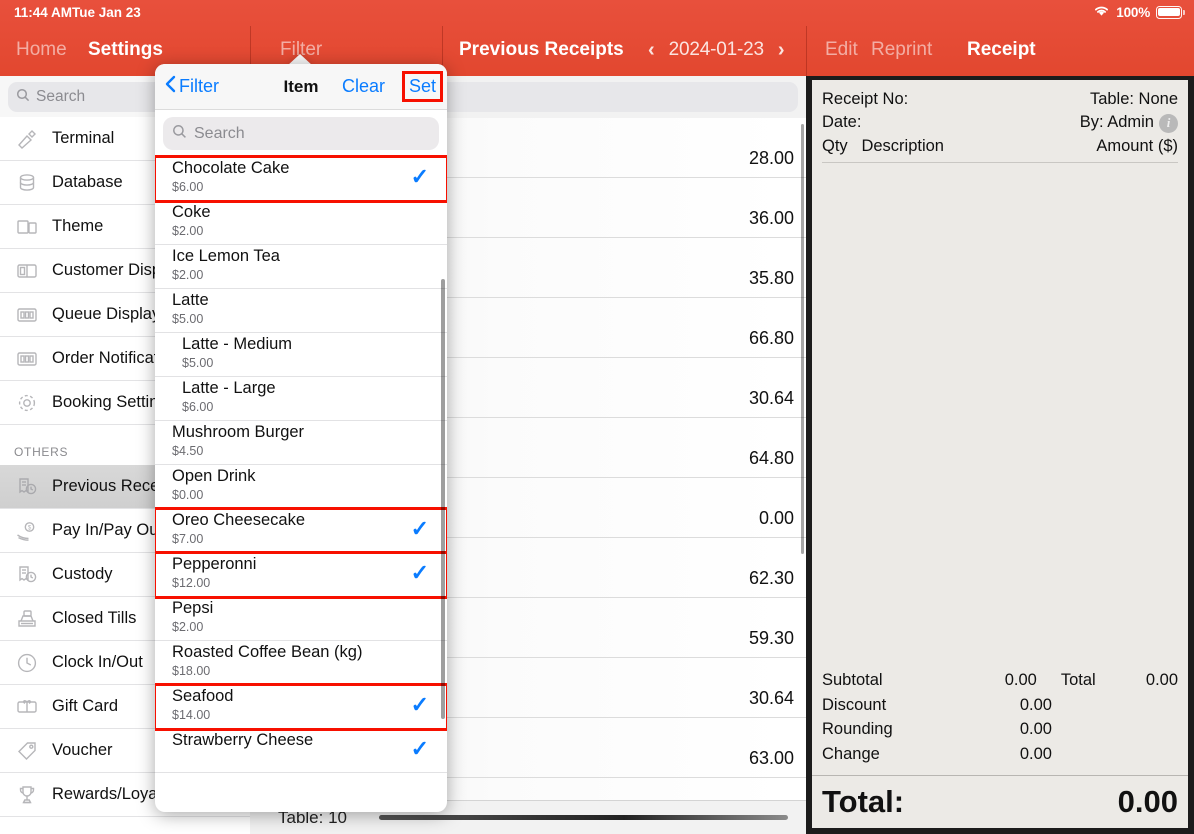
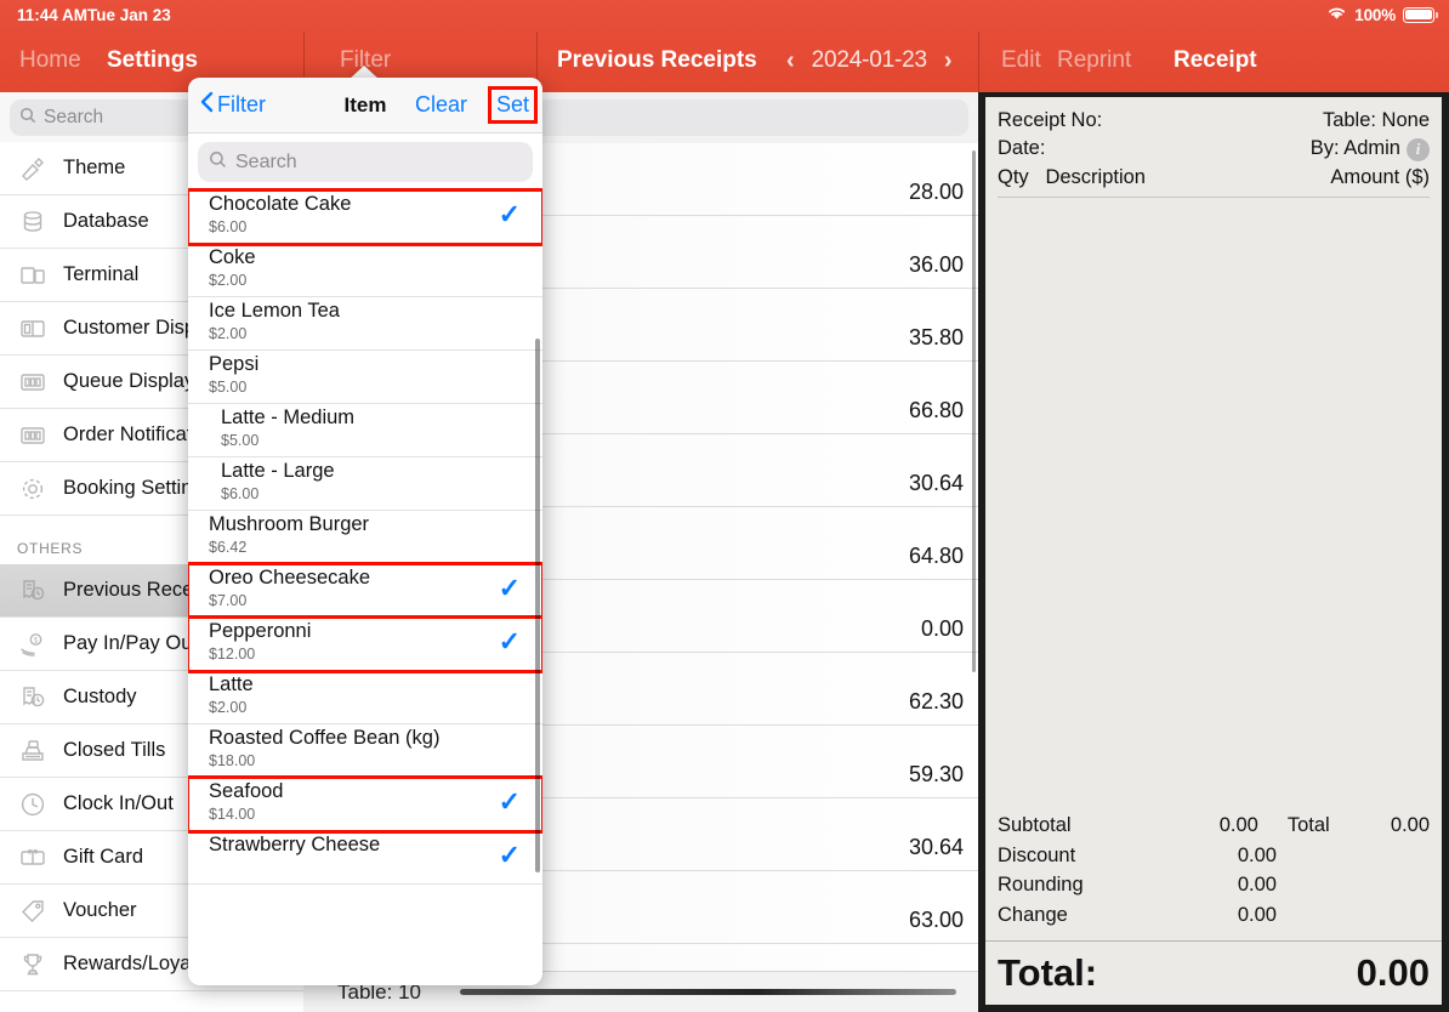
  11:44 AM
  Tue Jan 23
  100%
  Home
  Settings
  Filter
  Previous Receipts
  ‹
  2024-01-23
  ›
  Edit
  Reprint
  Receipt
  Search
- Terminal
+ Theme
  Database
- Theme
+ Terminal
  Customer Dis
  Queue Displa
  Order Notifica
  Booking Settin
  OTHERS
  Previous Rec
  Pay In/Pay Ou
  Custody
  Closed Tills
  Clock In/Out
  Gift Card
  Voucher
  Rewards/Loya
  28.00
  36.00
  35.80
  66.80
  30.64
  64.80
  0.00
  62.30
  59.30
  30.64
  63.00
  Receipt No:
  Table: None
  Date:
  By: Admin
  i
  Qty Description
  Amount ($)
  Subtotal
  0.00
  Total
  0.00
  Discount
  0.00
  Rounding
  0.00
  Change
  0.00
  Total:
  0.00
  Table: 10
  Filter
  Item
  Clear
  Set
  Search
  Chocolate Cake
  $6.00
  ✓
  Coke
  $2.00
  Ice Lemon Tea
  $2.00
- Latte
+ Pepsi
  $5.00
  Latte - Medium
  $5.00
  Latte - Large
  $6.00
  Mushroom Burger
- $4.50
+ $6.42
- Open Drink
- $0.00
  Oreo Cheesecake
  $7.00
  ✓
  Pepperonni
  $12.00
  ✓
- Pepsi
+ Latte
  $2.00
  Roasted Coffee Bean (kg)
  $18.00
  Seafood
  $14.00
  ✓
  Strawberry Cheese
  ✓
